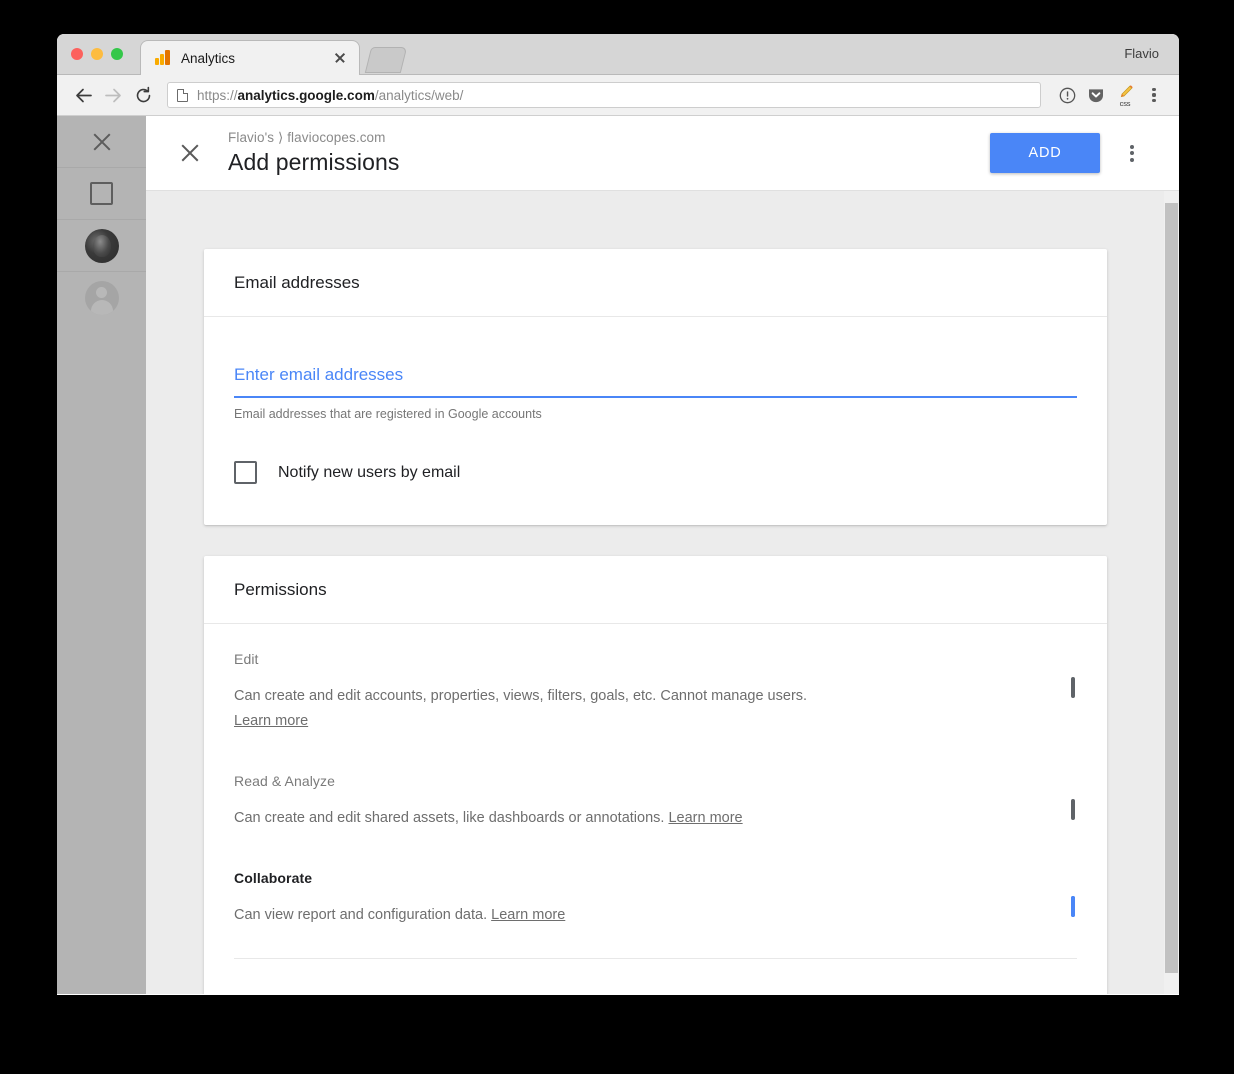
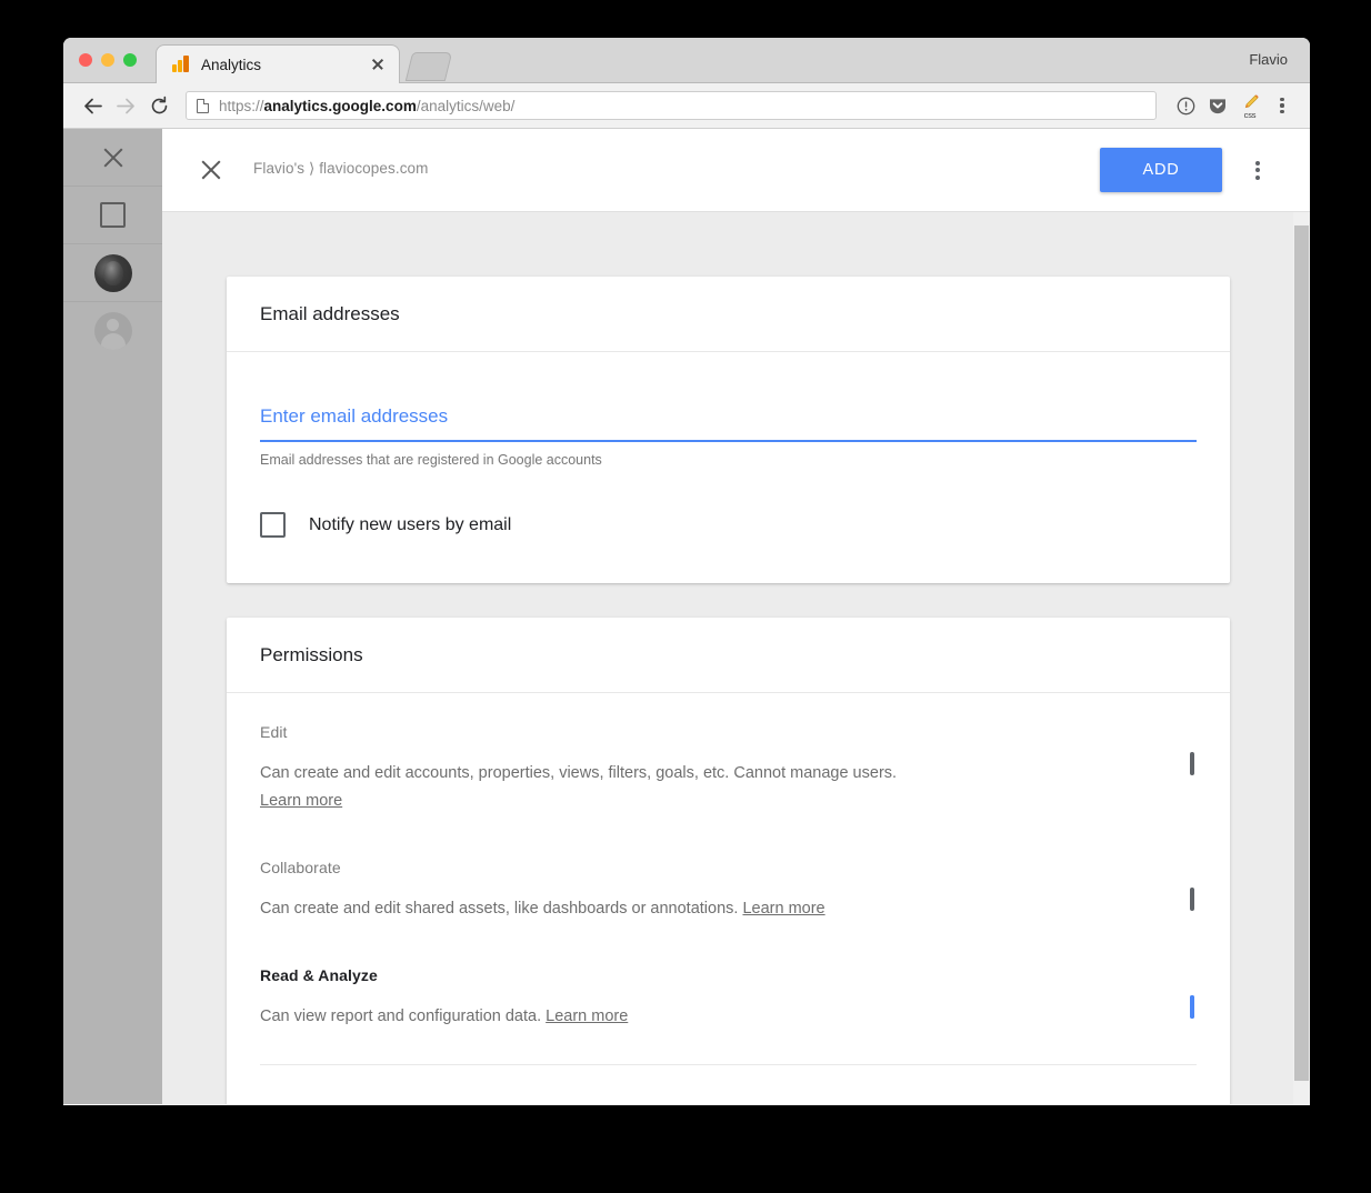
  Analytics
  Flavio
  https://
  analytics.google.com
  /analytics/web/
  css
  Flavio's ⟩ flaviocopes.com
- Add permissions
  ADD
  Email addresses
  Enter email addresses
  Email addresses that are registered in Google accounts
  Notify new users by email
  Permissions
  Edit
  Can create and edit accounts, properties, views, filters, goals, etc. Cannot manage users. Learn more
- Read & Analyze
+ Collaborate
  Can create and edit shared assets, like dashboards or annotations. Learn more
- Collaborate
+ Read & Analyze
  Can view report and configuration data. Learn more
